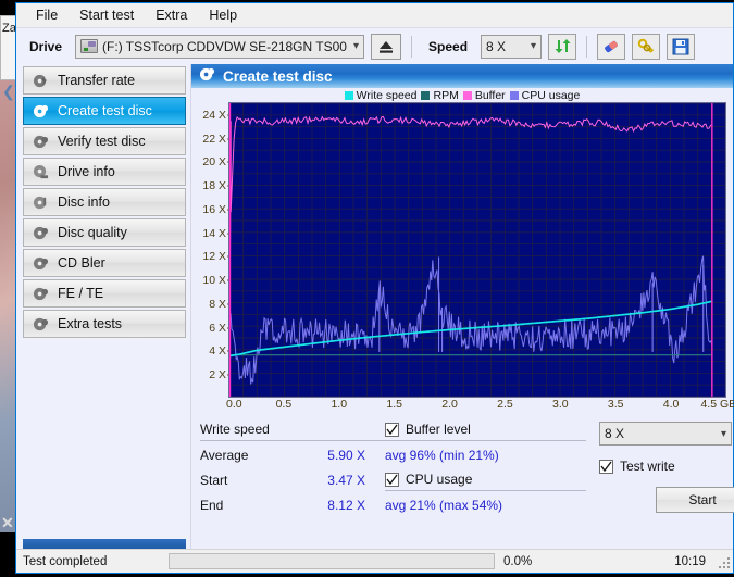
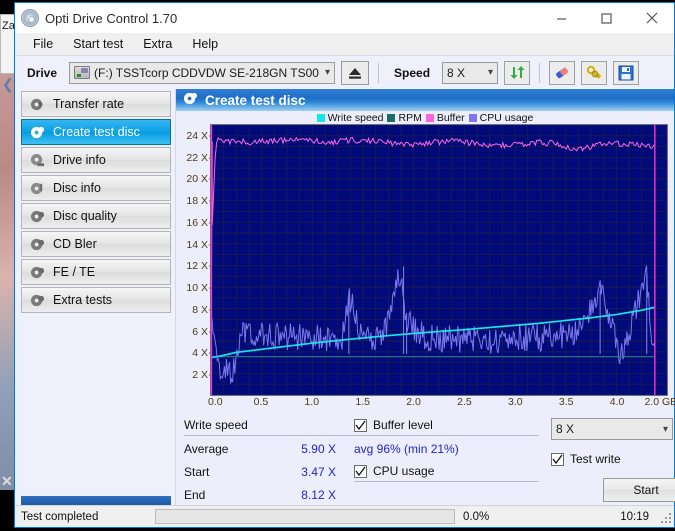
  ❮
  ✕
+ Opti Drive Control 1.70
  File
  Start test
  Extra
  Help
  Drive
  (F:) TSSTcorp CDDVDW SE-218GN TS00
  ▾
  Speed
  8 X
  ▾
  Transfer rate
  Create test disc
- Verify test disc
  Drive info
  Disc info
  Disc quality
  CD Bler
  FE / TE
  Extra tests
  Create test disc
  Write speed
  RPM
  Buffer
  CPU usage
  2 X
  4 X
  6 X
  8 X
  10 X
  12 X
  14 X
  16 X
  18 X
  20 X
  22 X
  24 X
  0.0
  0.5
  1.0
  1.5
  2.0
  2.5
  3.0
  3.5
  4.0
- 4.5 GB
+ 2.0 GB
  Write speed
  Average
  5.90 X
  Start
  3.47 X
  End
  8.12 X
  Buffer level
  avg 96% (min 21%)
  CPU usage
- avg 21% (max 54%)
  8 X
  ▾
  Test write
  Start
  Test completed
  0.0%
  10:19
